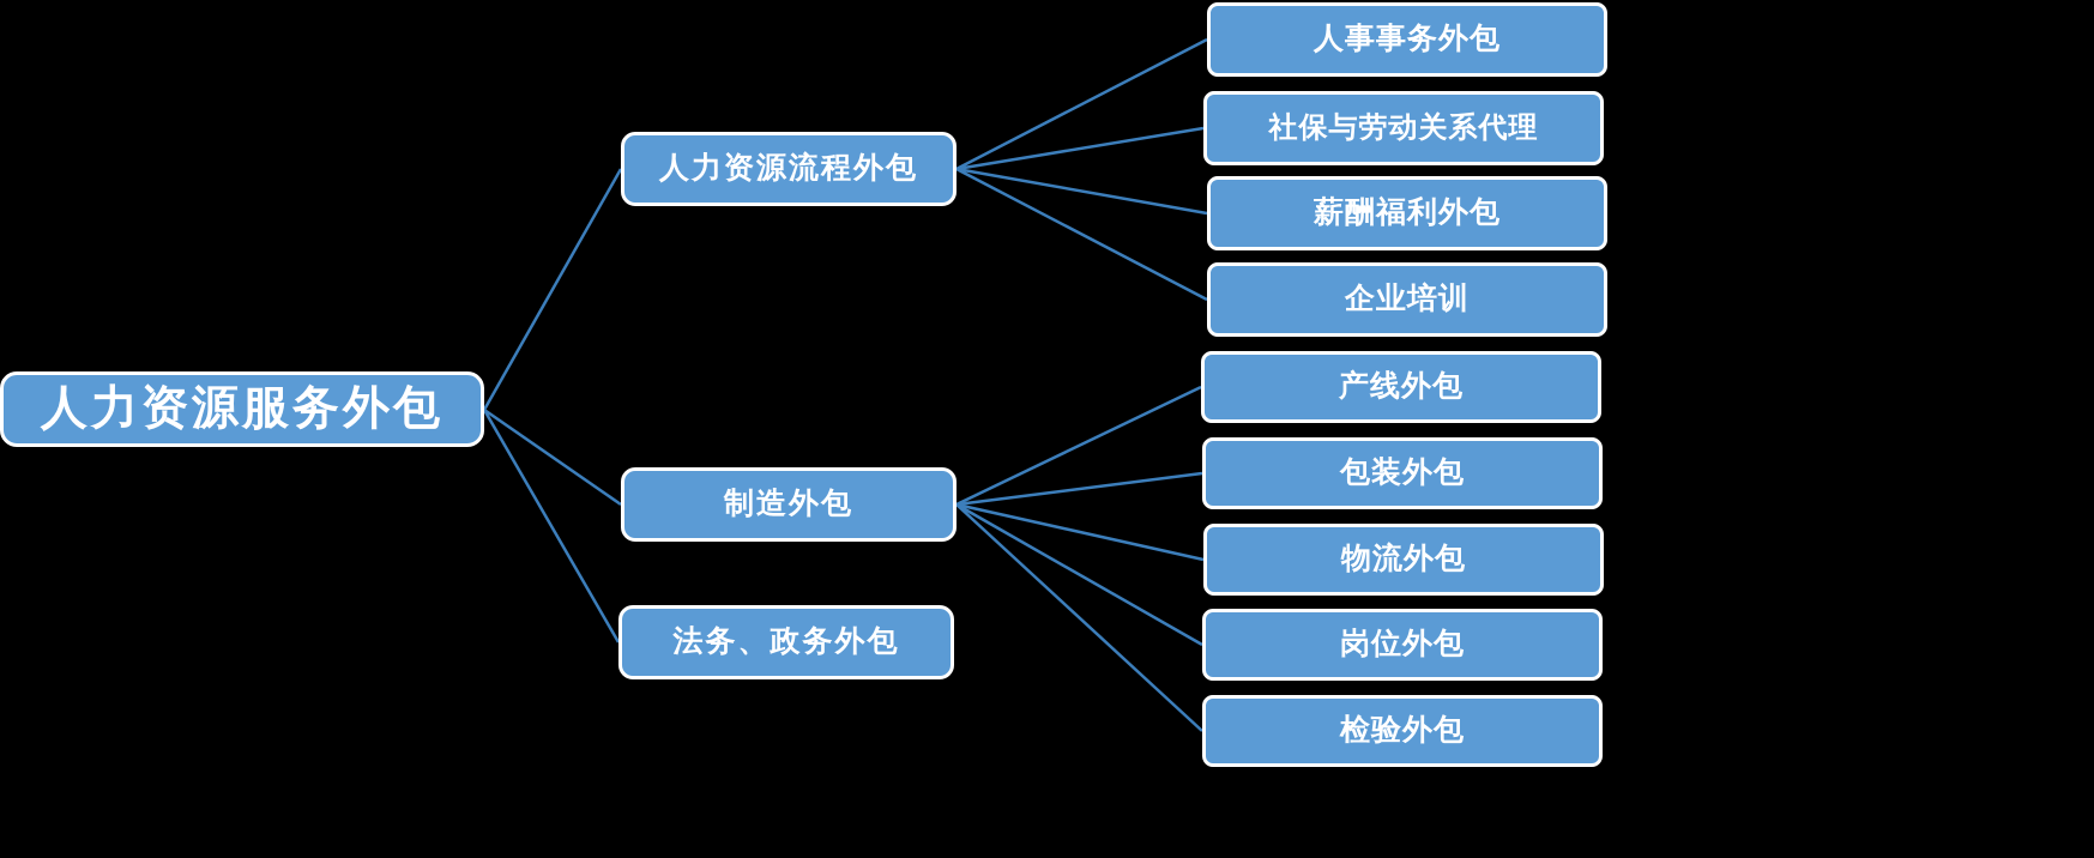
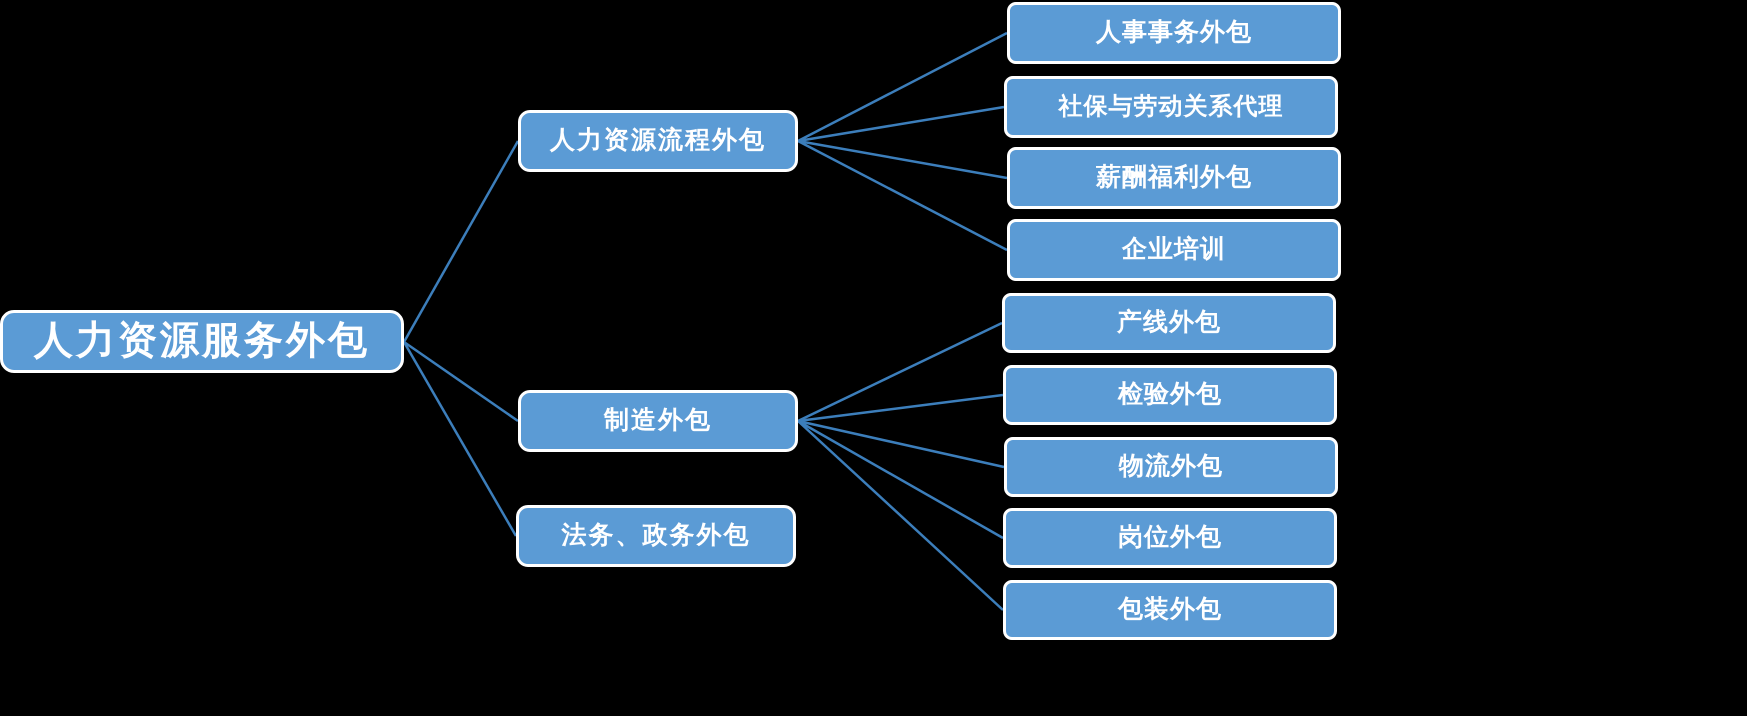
  人力资源服务外包
  人力资源流程外包
  制造外包
  法务、政务外包
  人事事务外包
  社保与劳动关系代理
  薪酬福利外包
  企业培训
  产线外包
- 包装外包
+ 检验外包
  物流外包
  岗位外包
- 检验外包
+ 包装外包
